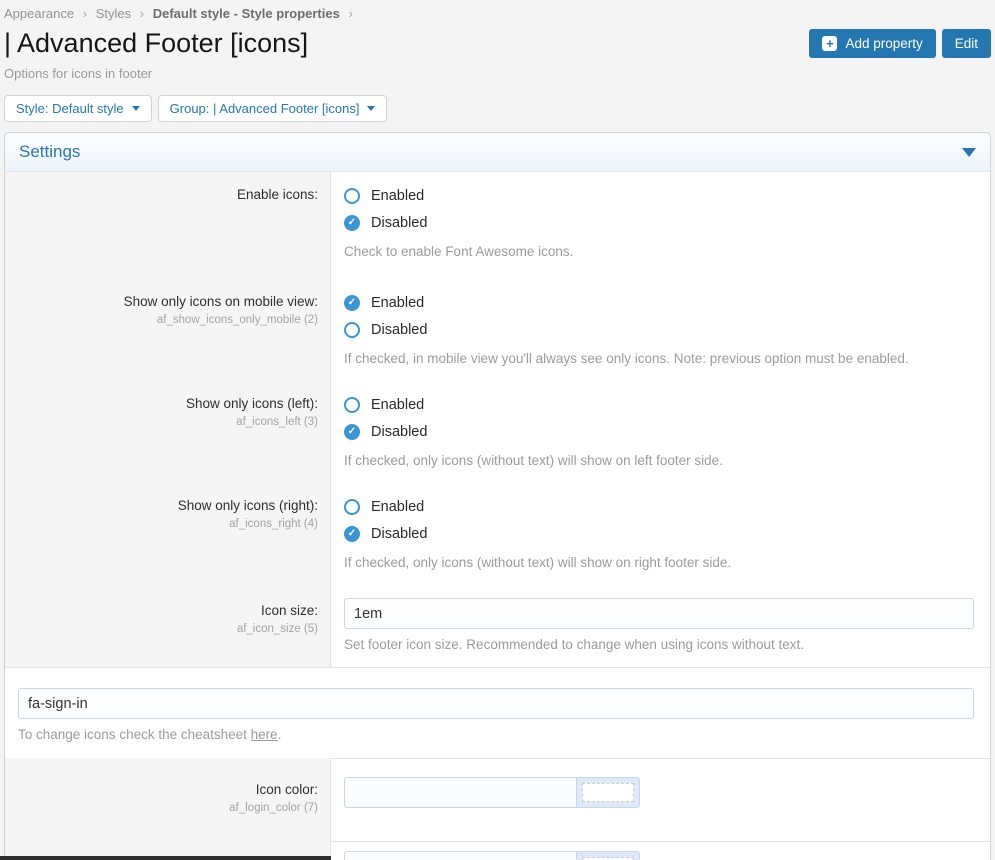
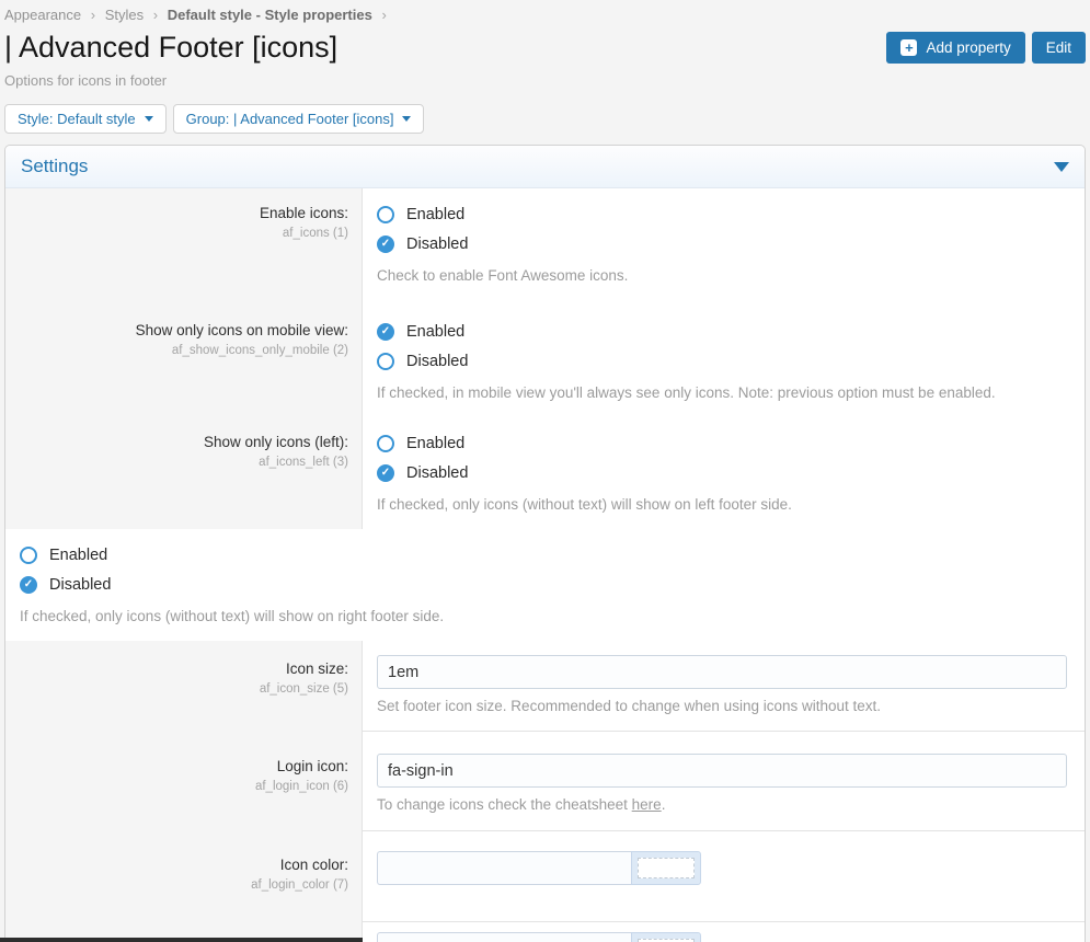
  Appearance › Styles › Default style - Style properties ›
  | Advanced Footer [icons]
  +
  Add property
  Edit
  Options for icons in footer
  Style: Default style
  Group: | Advanced Footer [icons]
  Settings
  Enable icons:
+ af_icons (1)
  Enabled
  Disabled
  Check to enable Font Awesome icons.
  Show only icons on mobile view:
  af_show_icons_only_mobile (2)
  Enabled
  Disabled
  If checked, in mobile view you'll always see only icons. Note: previous option must be enabled.
  Show only icons (left):
  af_icons_left (3)
  Enabled
  Disabled
  If checked, only icons (without text) will show on left footer side.
- Show only icons (right):
- af_icons_right (4)
  Enabled
  Disabled
  If checked, only icons (without text) will show on right footer side.
  Icon size:
  af_icon_size (5)
  1em
  Set footer icon size. Recommended to change when using icons without text.
+ Login icon:
+ af_login_icon (6)
  fa-sign-in
  To change icons check the cheatsheet here.
  Icon color:
  af_login_color (7)
